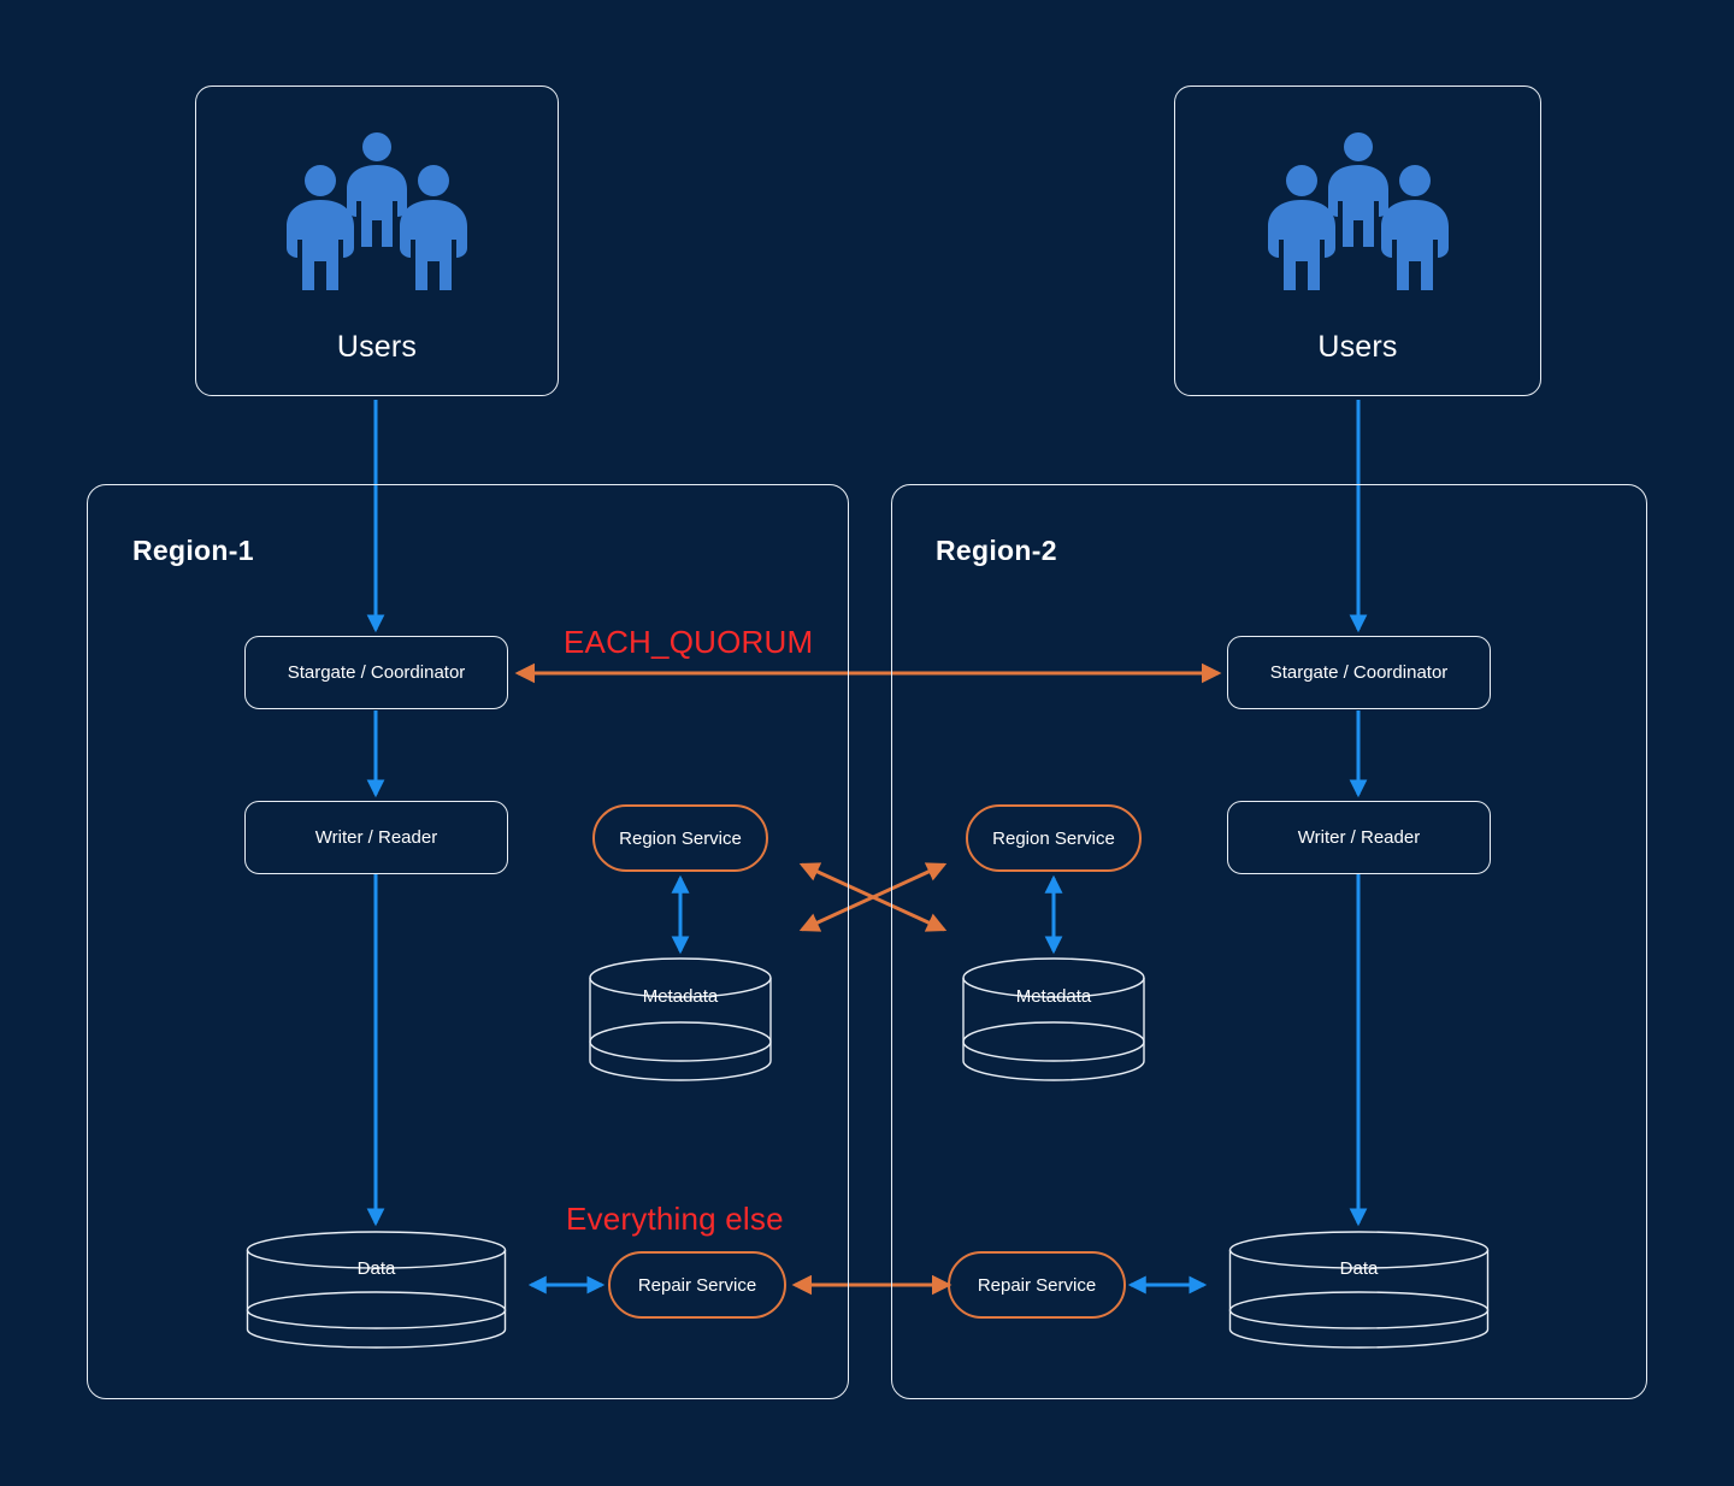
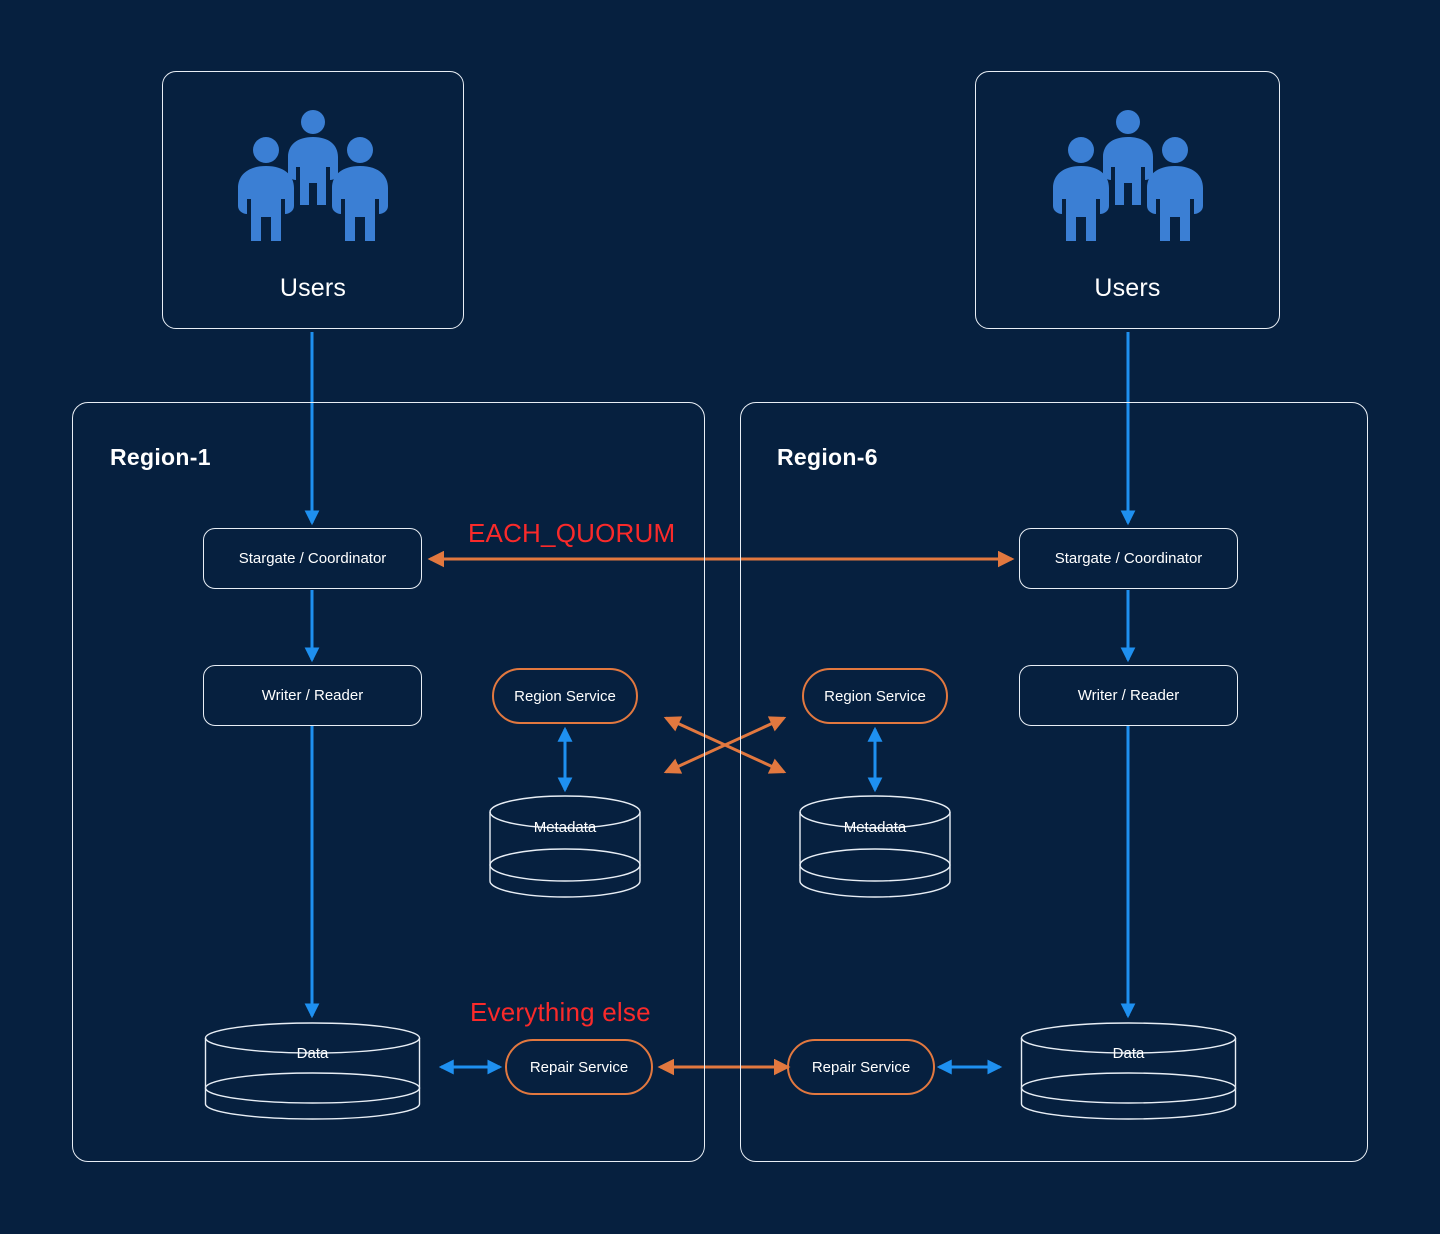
  Users
  Users
  Region-1
- Region-2
+ Region-6
  Stargate / Coordinator
  Writer / Reader
  Region Service
  Metadata
  Data
  Repair Service
  Stargate / Coordinator
  Writer / Reader
  Region Service
  Metadata
  Data
  Repair Service
  EACH_QUORUM
  Everything else
